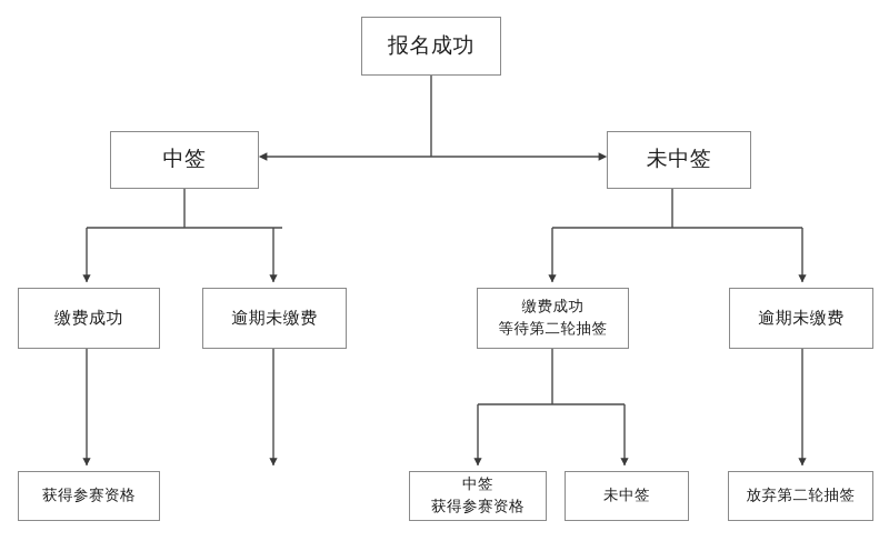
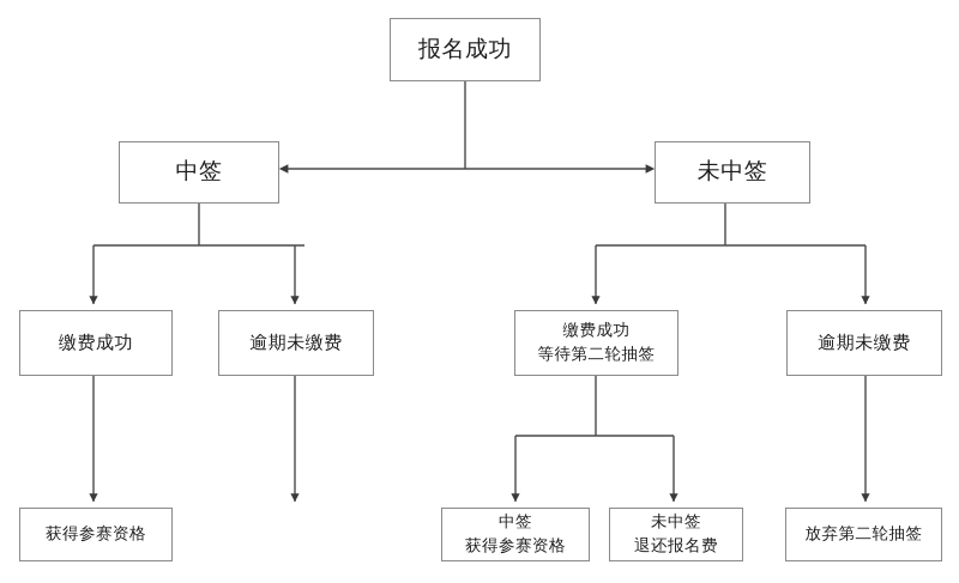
  报名成功
  中签
  未中签
  缴费成功
  逾期未缴费
  缴费成功
  等待第二轮抽签
  逾期未缴费
  获得参赛资格
  中签
  获得参赛资格
  未中签
+ 退还报名费
  放弃第二轮抽签
